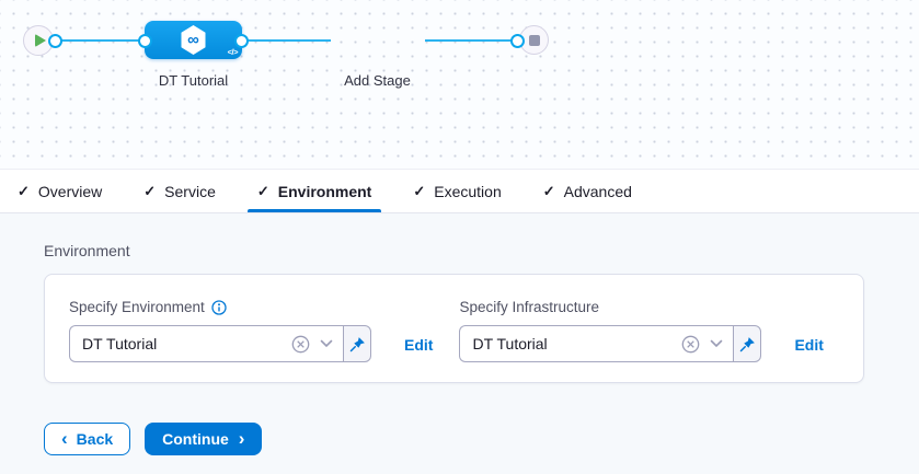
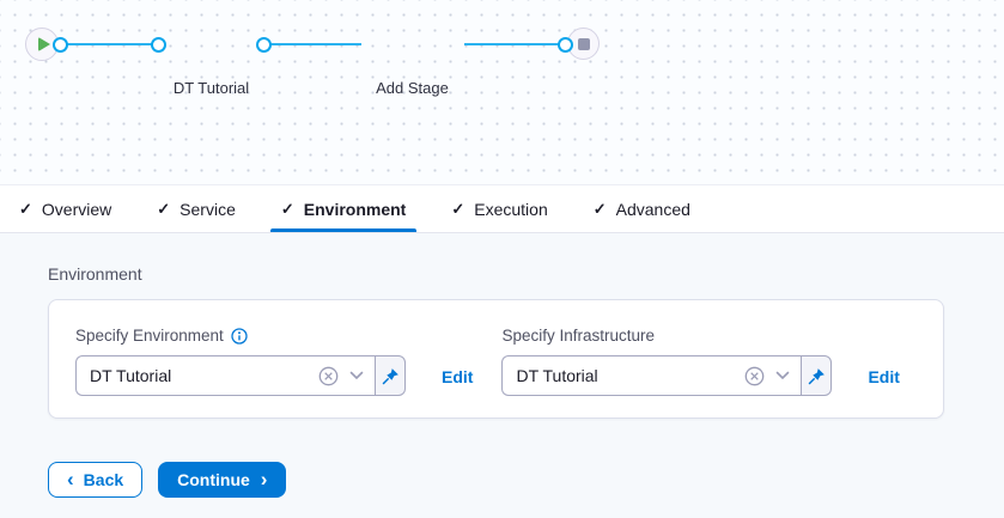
- ∞
- </>
  DT Tutorial
  Add Stage
  ✓
  Overview
  ✓
  Service
  ✓
  Environment
  ✓
  Execution
  ✓
  Advanced
  Environment
  Specify Environment
  DT Tutorial
  Edit
  Specify Infrastructure
  DT Tutorial
  Edit
  ‹
  Back
  Continue
  ›
